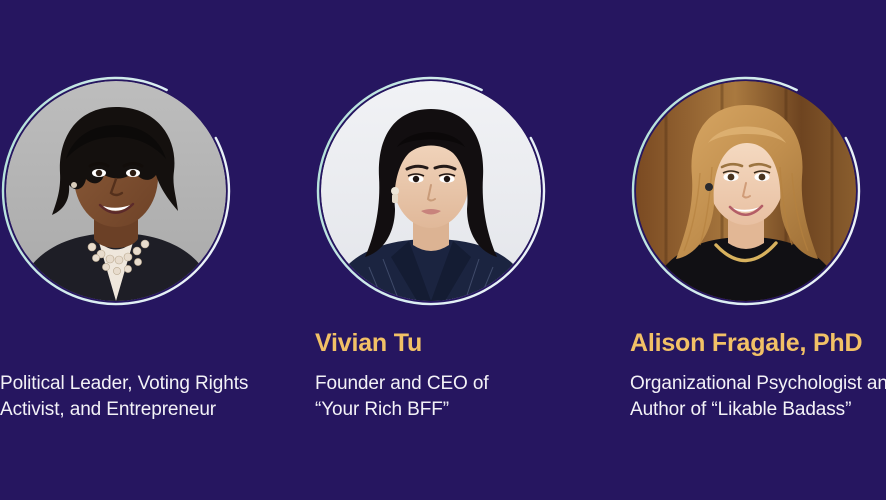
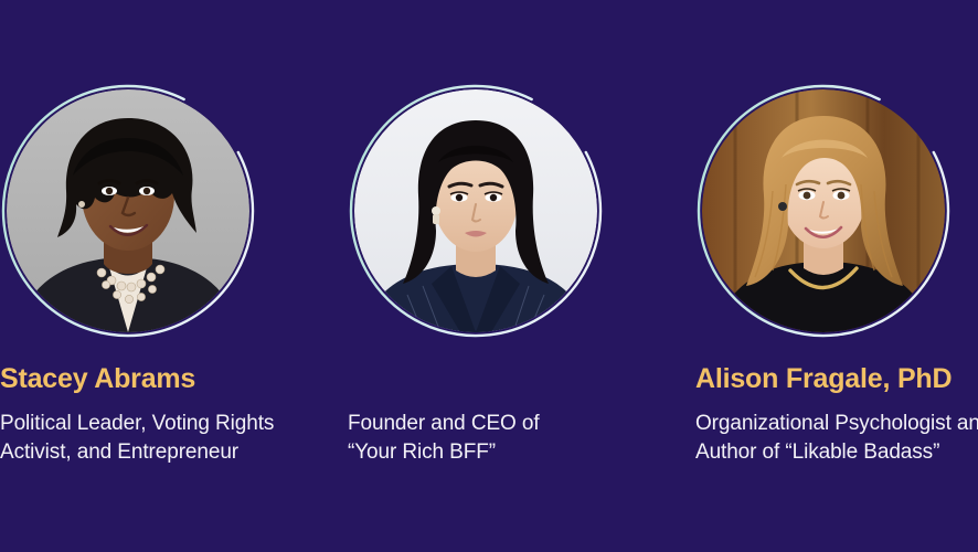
+ Stacey Abrams
  Political Leader, Voting Rights
  Activist, and Entrepreneur
- Vivian Tu
  Founder and CEO of
  “Your Rich BFF”
  Alison Fragale, PhD
  Organizational Psychologist an
  Author of “Likable Badass”
